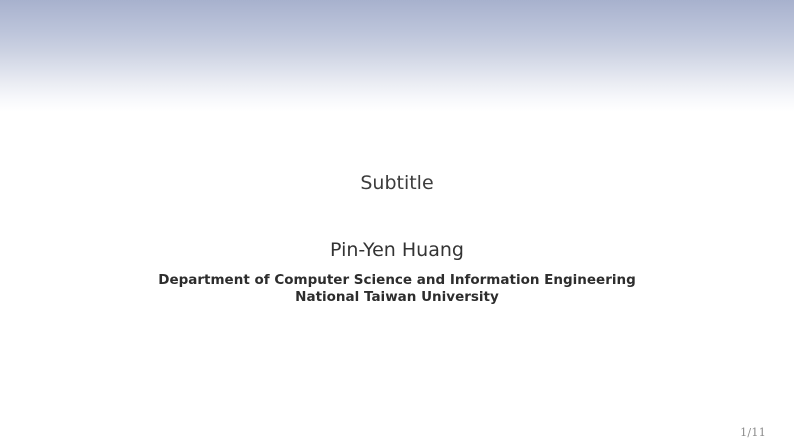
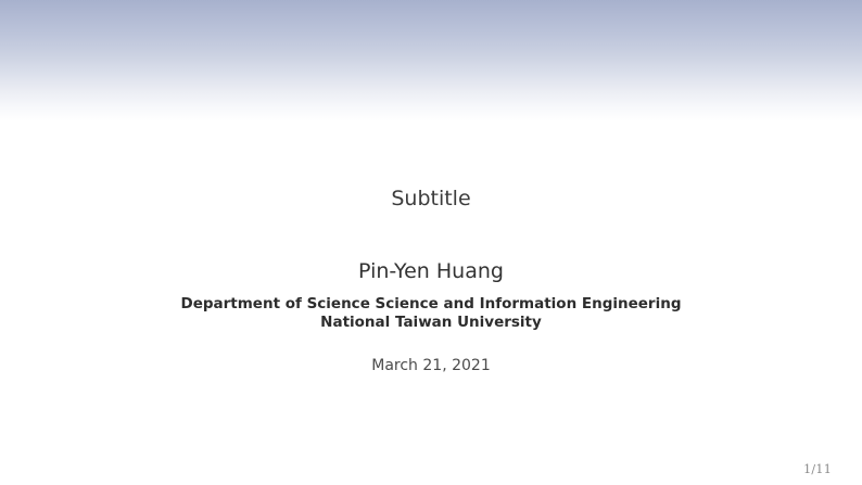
  Subtitle
  Pin-Yen Huang
- Department of Computer Science and Information Engineering
+ Department of Science Science and Information Engineering
  National Taiwan University
+ March 21, 2021
  1/11
